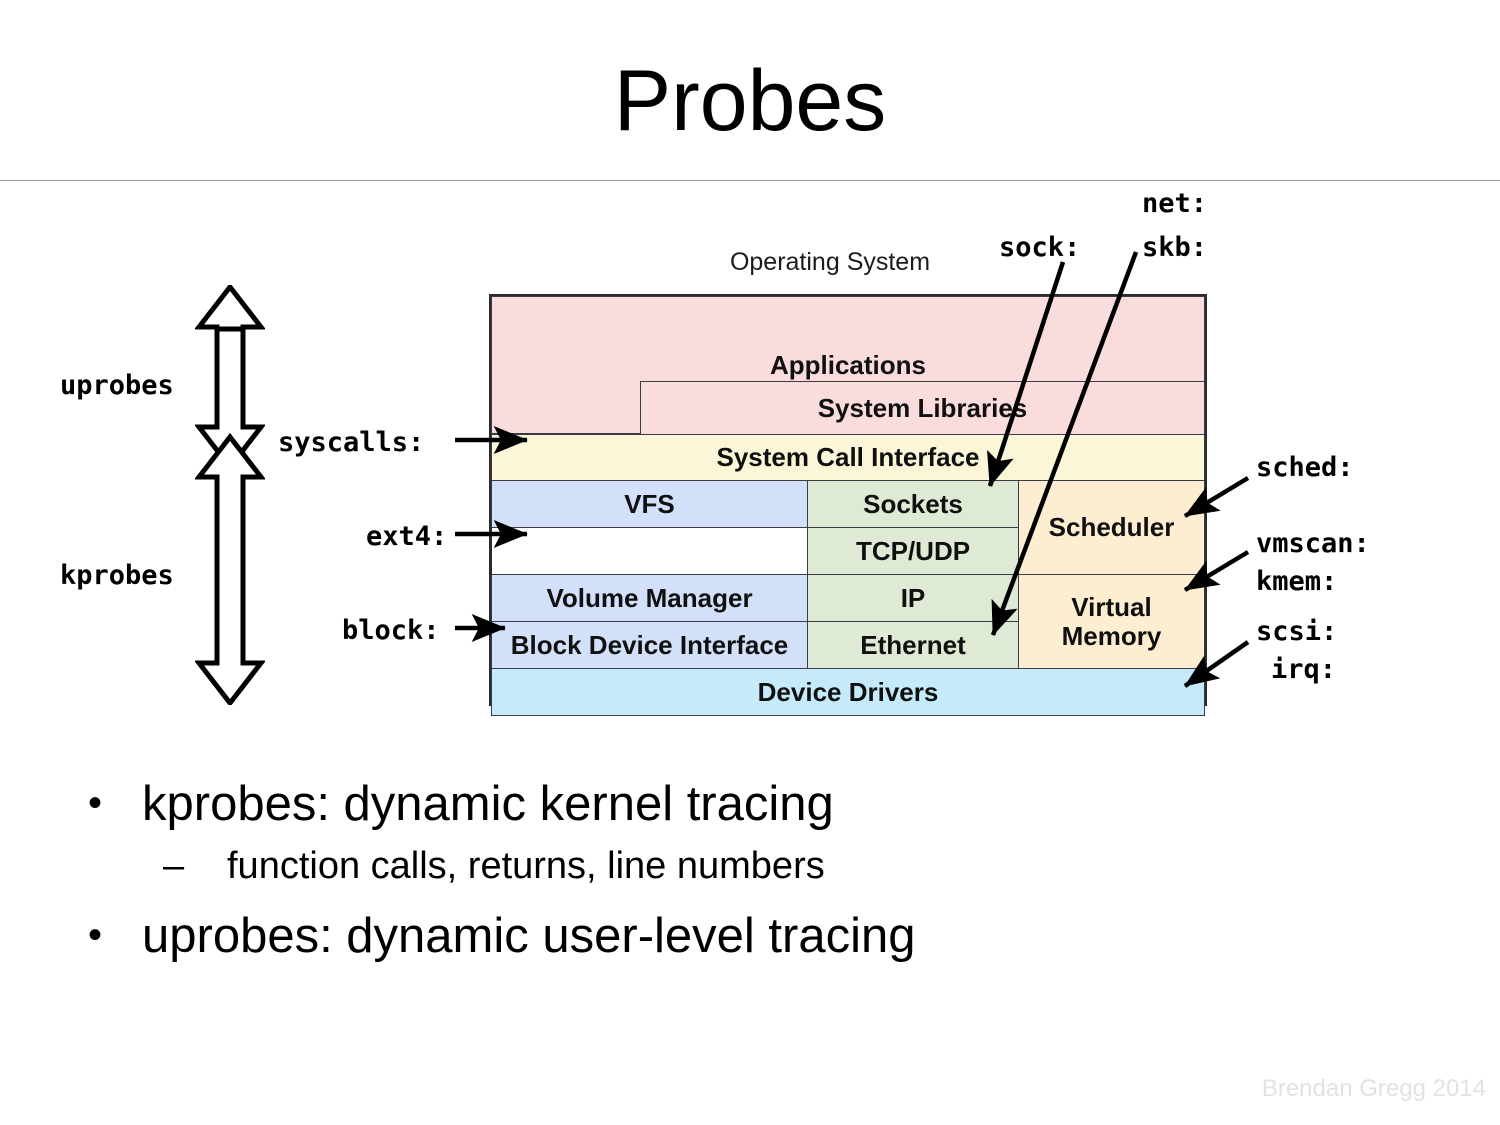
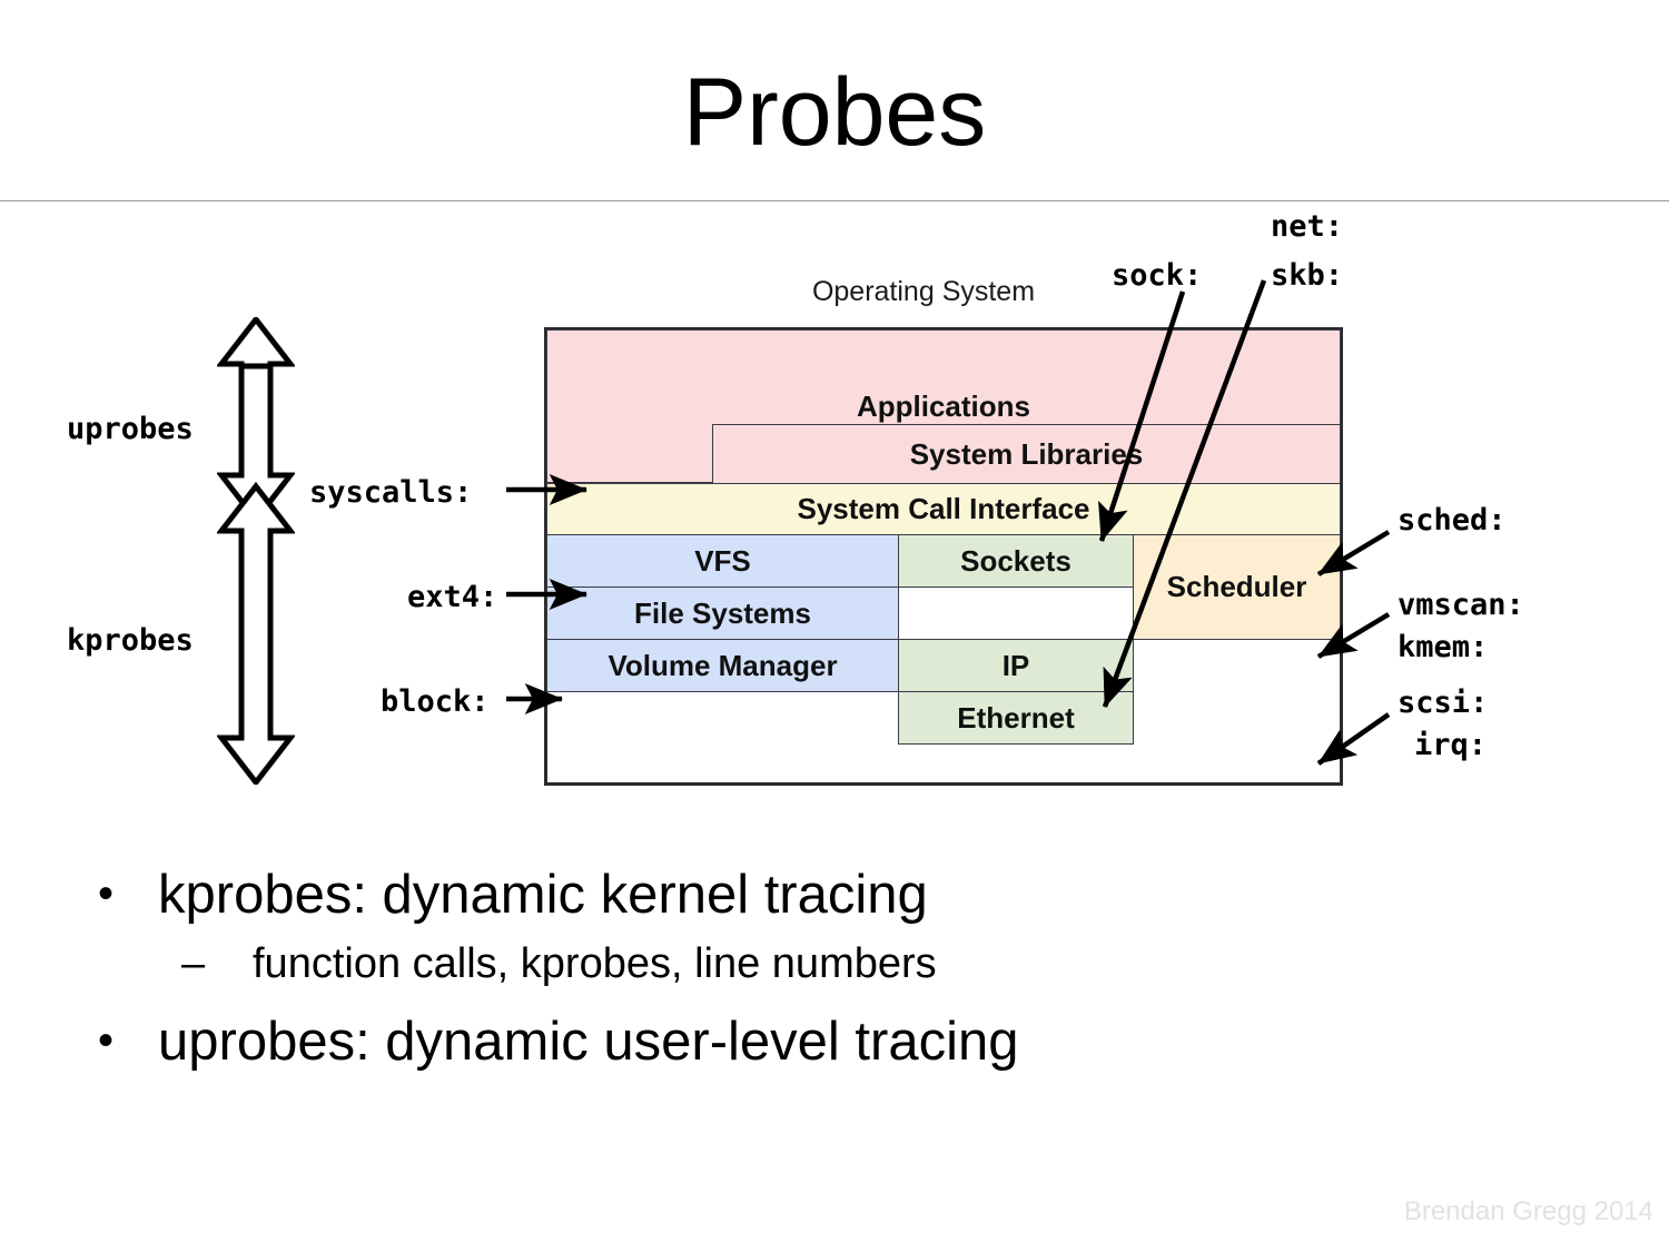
  Probes
  Operating System
  uprobes
  kprobes
  Applications
  System Libraries
  System Call Interface
  VFS
+ File Systems
  Volume Manager
- Block Device Interface
  Sockets
- TCP/UDP
  IP
  Ethernet
  Scheduler
- Virtual
- Memory
- Device Drivers
  syscalls:
  ext4:
  block:
  sock:
  net:
  skb:
  sched:
  vmscan:
  kmem:
  scsi:
  irq:
  •
  kprobes: dynamic kernel tracing
  –
- function calls, returns, line numbers
+ function calls, kprobes, line numbers
  •
  uprobes: dynamic user-level tracing
  Brendan Gregg 2014
